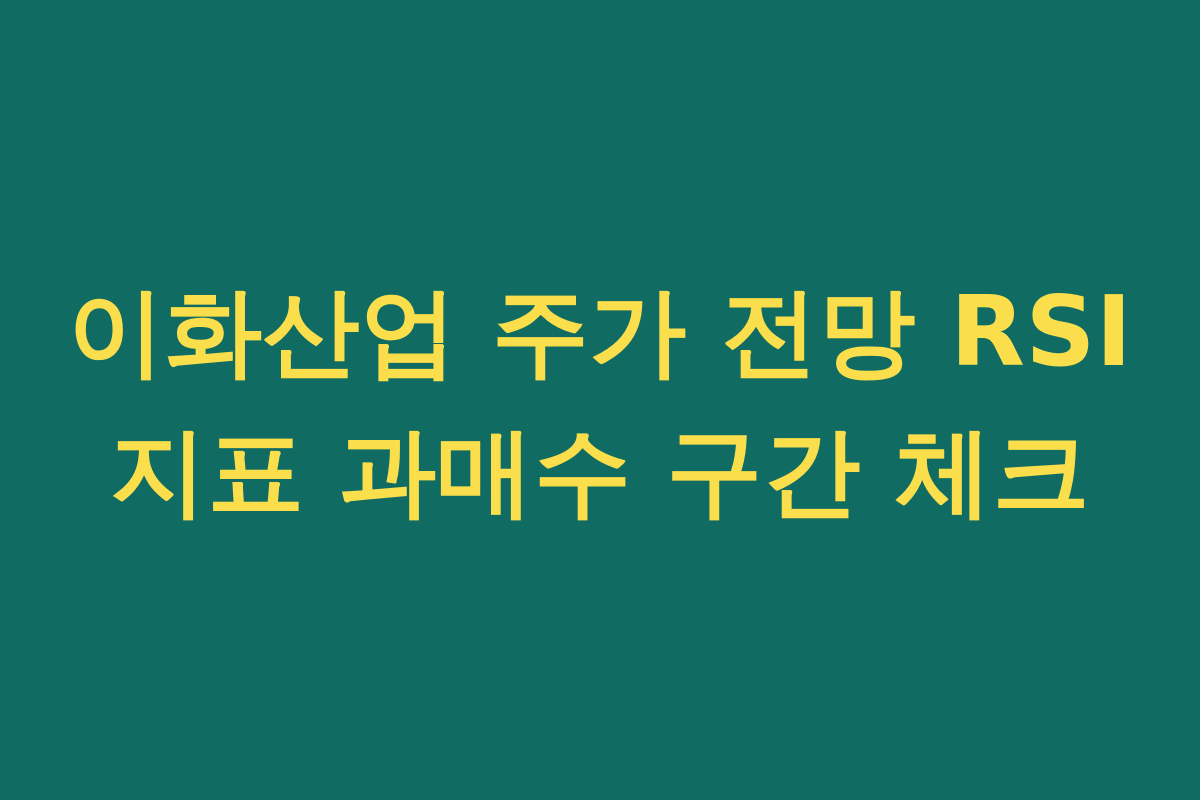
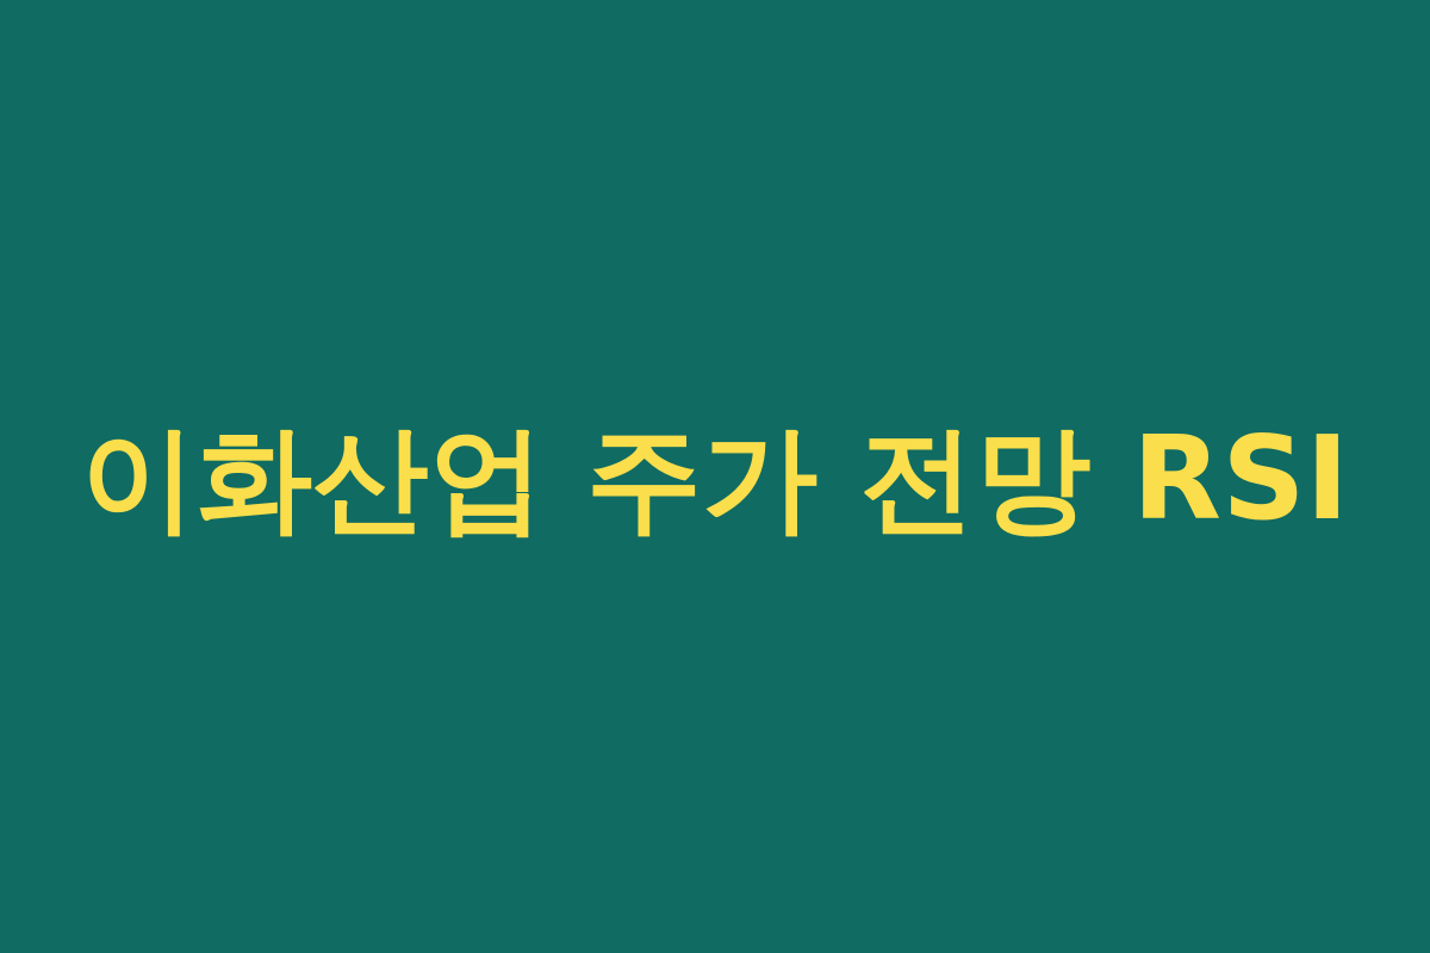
  이화산업 주가 전망 RSI
- 지표 과매수 구간 체크
